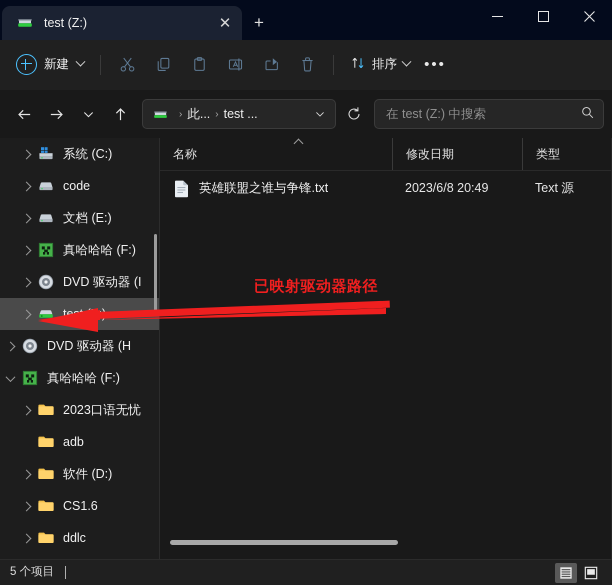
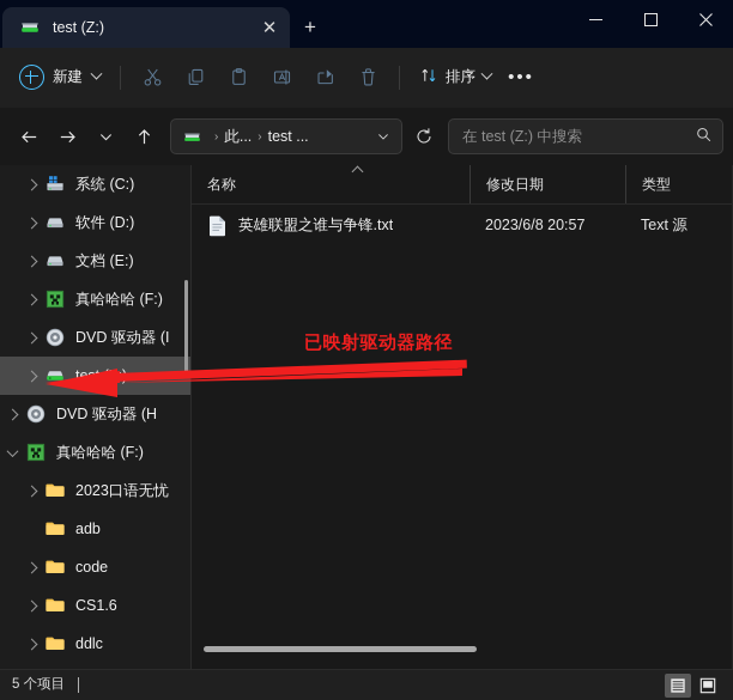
  test (Z:)
  ✕
  +
  新建
  排序
  •••
  ›
  此...
  ›
  test ...
  在 test (Z:) 中搜索
  系统 (C:)
- code
+ 软件 (D:)
  文档 (E:)
  真哈哈哈 (F:)
  DVD 驱动器 (I
  DVD 驱动器 (H
  真哈哈哈 (F:)
  2023口语无忧
  adb
- 软件 (D:)
+ code
  CS1.6
  ddlc
  名称
  修改日期
  类型
  英雄联盟之谁与争锋.txt
- 2023/6/8 20:49
+ 2023/6/8 20:57
  Text 源
  已映射驱动器路径
  5 个项目
